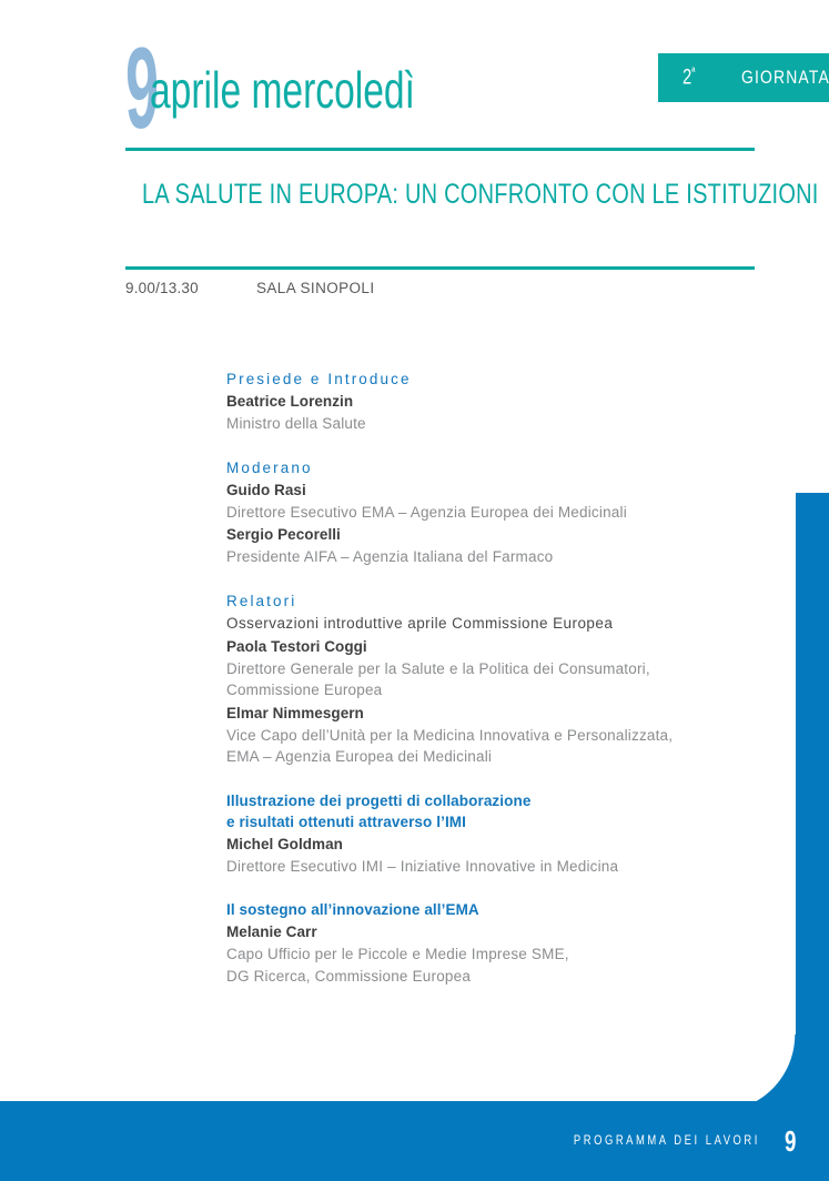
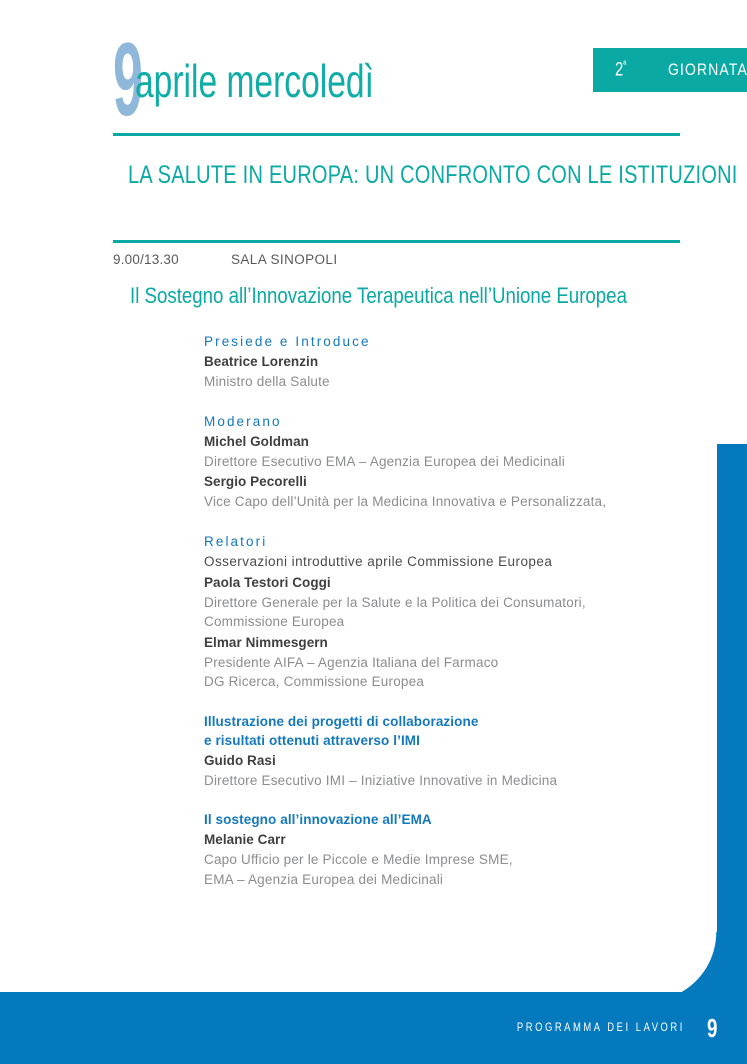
  9
  aprile mercoledì
  2ª
  GIORNATA
  LA SALUTE IN EUROPA: UN CONFRONTO CON LE ISTITUZIONI
  9.00/13.30
  SALA SINOPOLI
+ Il Sostegno all’Innovazione Terapeutica nell’Unione Europea
  Presiede e Introduce
  Beatrice Lorenzin
  Ministro della Salute
  Moderano
- Guido Rasi
+ Michel Goldman
  Direttore Esecutivo EMA – Agenzia Europea dei Medicinali
  Sergio Pecorelli
- Presidente AIFA – Agenzia Italiana del Farmaco
+ Vice Capo dell’Unità per la Medicina Innovativa e Personalizzata,
  Relatori
  Osservazioni introduttive aprile Commissione Europea
  Paola Testori Coggi
  Direttore Generale per la Salute e la Politica dei Consumatori,
  Commissione Europea
  Elmar Nimmesgern
- Vice Capo dell’Unità per la Medicina Innovativa e Personalizzata,
+ Presidente AIFA – Agenzia Italiana del Farmaco
- EMA – Agenzia Europea dei Medicinali
+ DG Ricerca, Commissione Europea
  Illustrazione dei progetti di collaborazione
  e risultati ottenuti attraverso l’IMI
- Michel Goldman
+ Guido Rasi
  Direttore Esecutivo IMI – Iniziative Innovative in Medicina
  Il sostegno all’innovazione all’EMA
  Melanie Carr
  Capo Ufficio per le Piccole e Medie Imprese SME,
- DG Ricerca, Commissione Europea
+ EMA – Agenzia Europea dei Medicinali
  PROGRAMMA DEI LAVORI
  9
